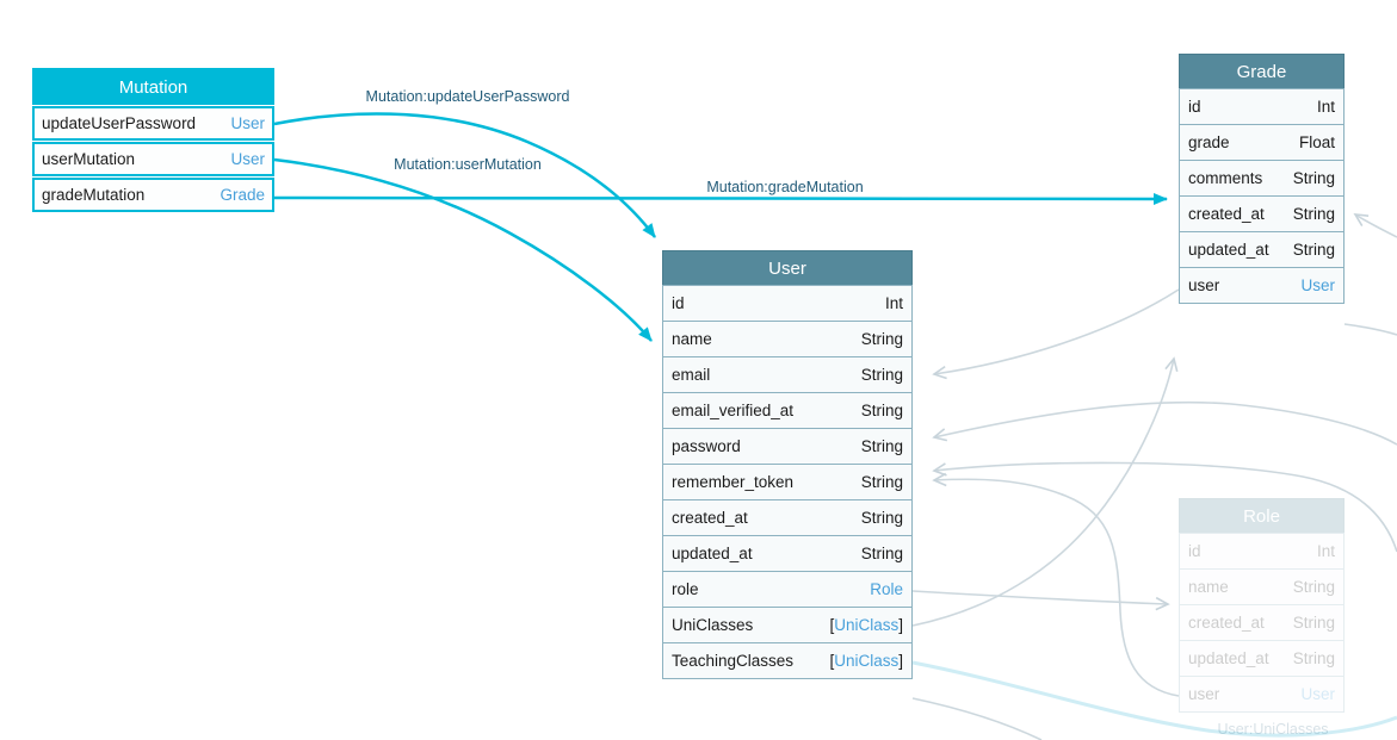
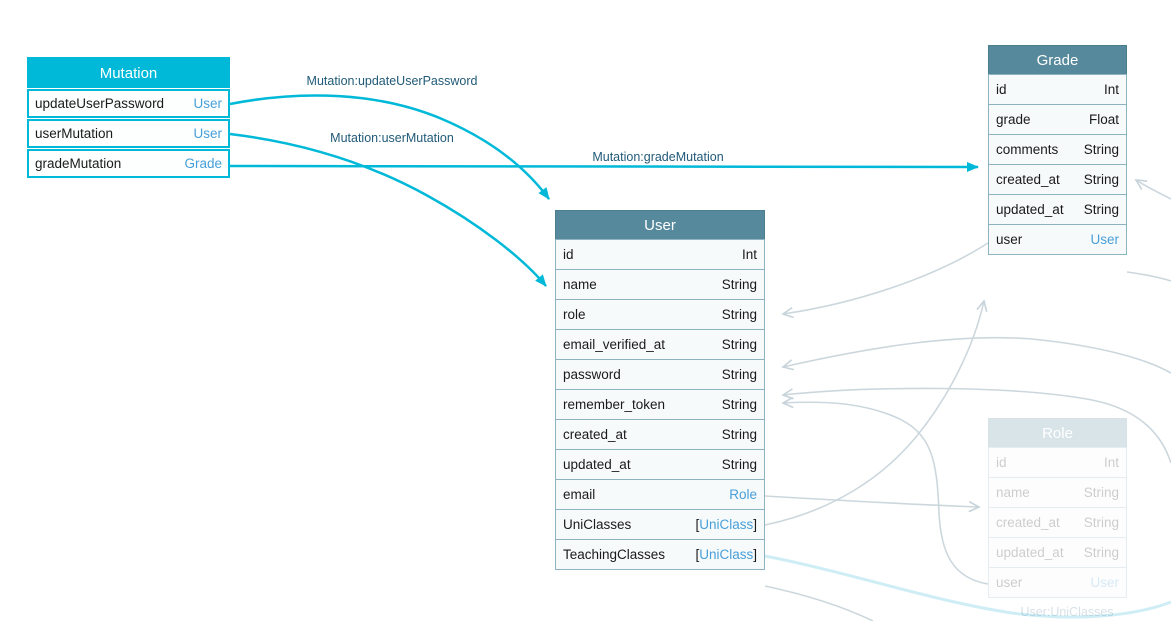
  Mutation:updateUserPassword
  Mutation:userMutation
  Mutation:gradeMutation
  User:UniClasses
  Mutation
  updateUserPassword
  User
  userMutation
  User
  gradeMutation
  Grade
  User
  id
  Int
  name
  String
- email
+ role
  String
  email_verified_at
  String
  password
  String
  remember_token
  String
  created_at
  String
  updated_at
  String
- role
+ email
  Role
  UniClasses
  [UniClass]
  TeachingClasses
  [UniClass]
  Grade
  id
  Int
  grade
  Float
  comments
  String
  created_at
  String
  updated_at
  String
  user
  User
  Role
  id
  Int
  name
  String
  created_at
  String
  updated_at
  String
  user
  User
